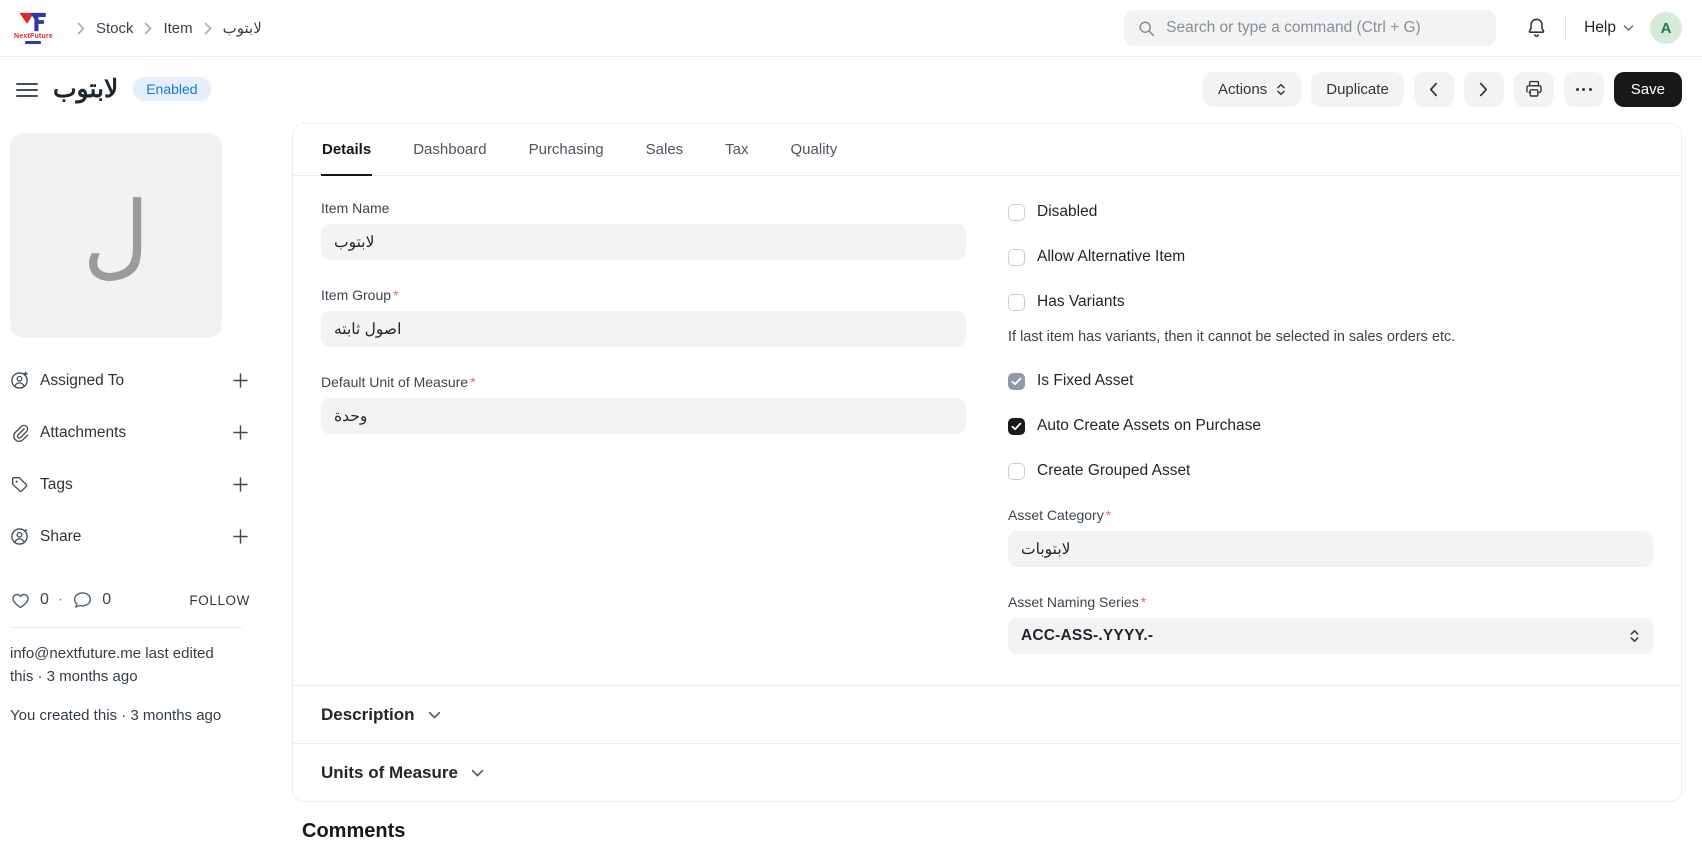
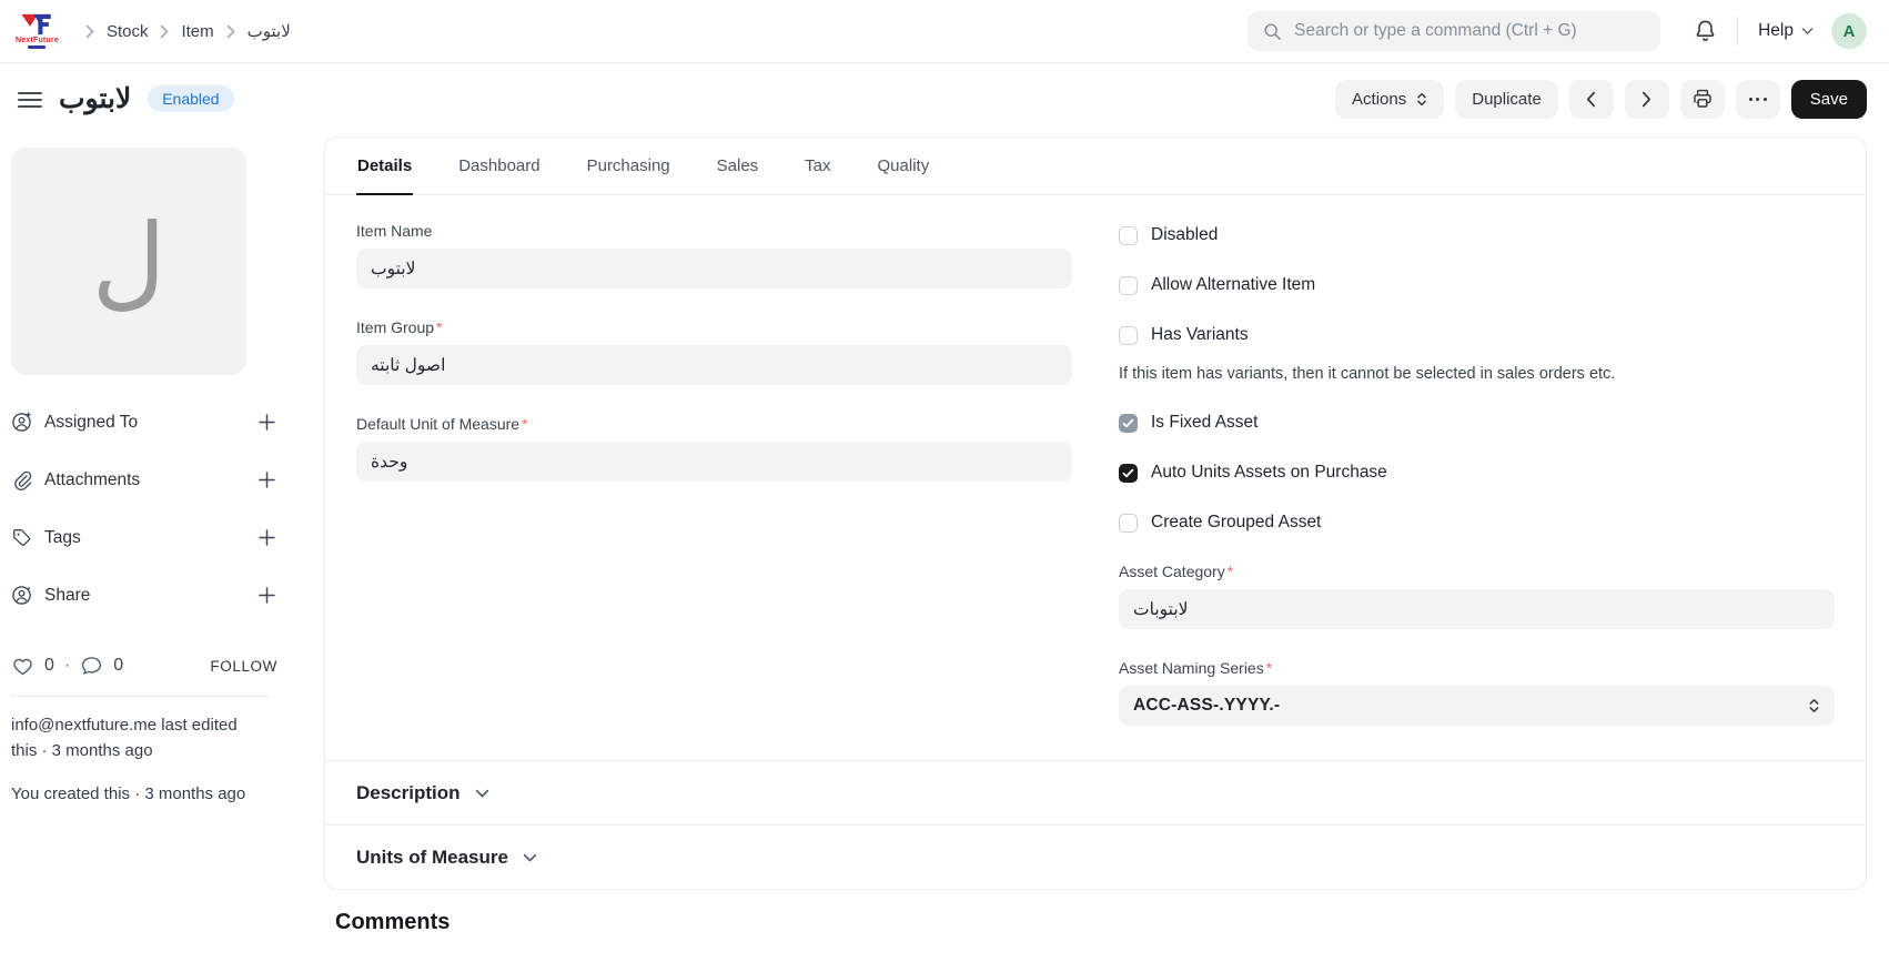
  Stock
  Item
  لابتوب
  Search or type a command (Ctrl + G)
  Help
  A
  لابتوب
  Enabled
  Actions
  Duplicate
  Save
  ل
  Assigned To
  Attachments
  Tags
  Share
  0
  ·
  0
  FOLLOW
  info@nextfuture.me last edited this · 3 months ago
  You created this · 3 months ago
  Details
  Dashboard
  Purchasing
  Sales
  Tax
  Quality
  Item Name
  لابتوب
  Item Group *
  اصول ثابته
  Default Unit of Measure *
  وحدة
  Disabled
  Allow Alternative Item
  Has Variants
- If last item has variants, then it cannot be selected in sales orders etc.
+ If this item has variants, then it cannot be selected in sales orders etc.
  Is Fixed Asset
- Auto Create Assets on Purchase
+ Auto Units Assets on Purchase
  Create Grouped Asset
  Asset Category *
  لابتوبات
  Asset Naming Series *
  ACC-ASS-.YYYY.-
  Description
  Units of Measure
  Comments
